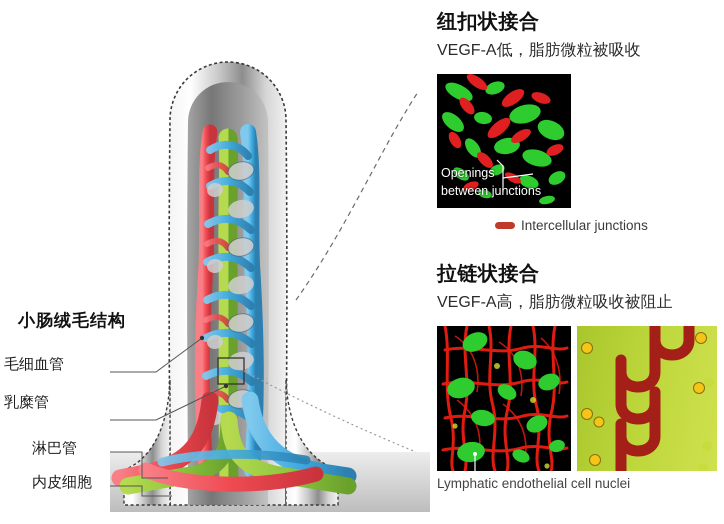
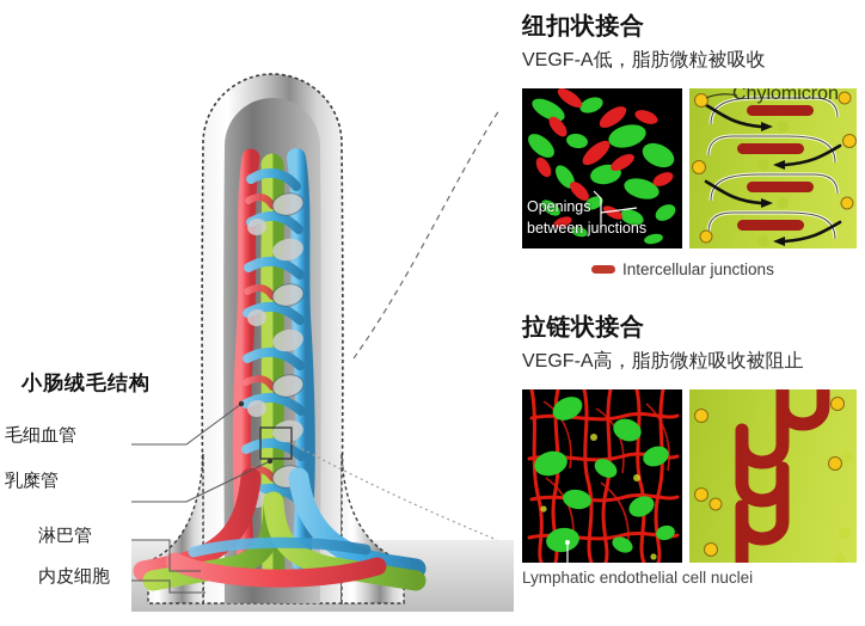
  小肠绒毛结构
  毛细血管
  乳糜管
  淋巴管
  内皮细胞
  纽扣状接合
  VEGF-A低，脂肪微粒被吸收
  Openings
  between junctions
+ Chylomicron
  Intercellular junctions
  拉链状接合
  VEGF-A高，脂肪微粒吸收被阻止
  Lymphatic endothelial cell nuclei
